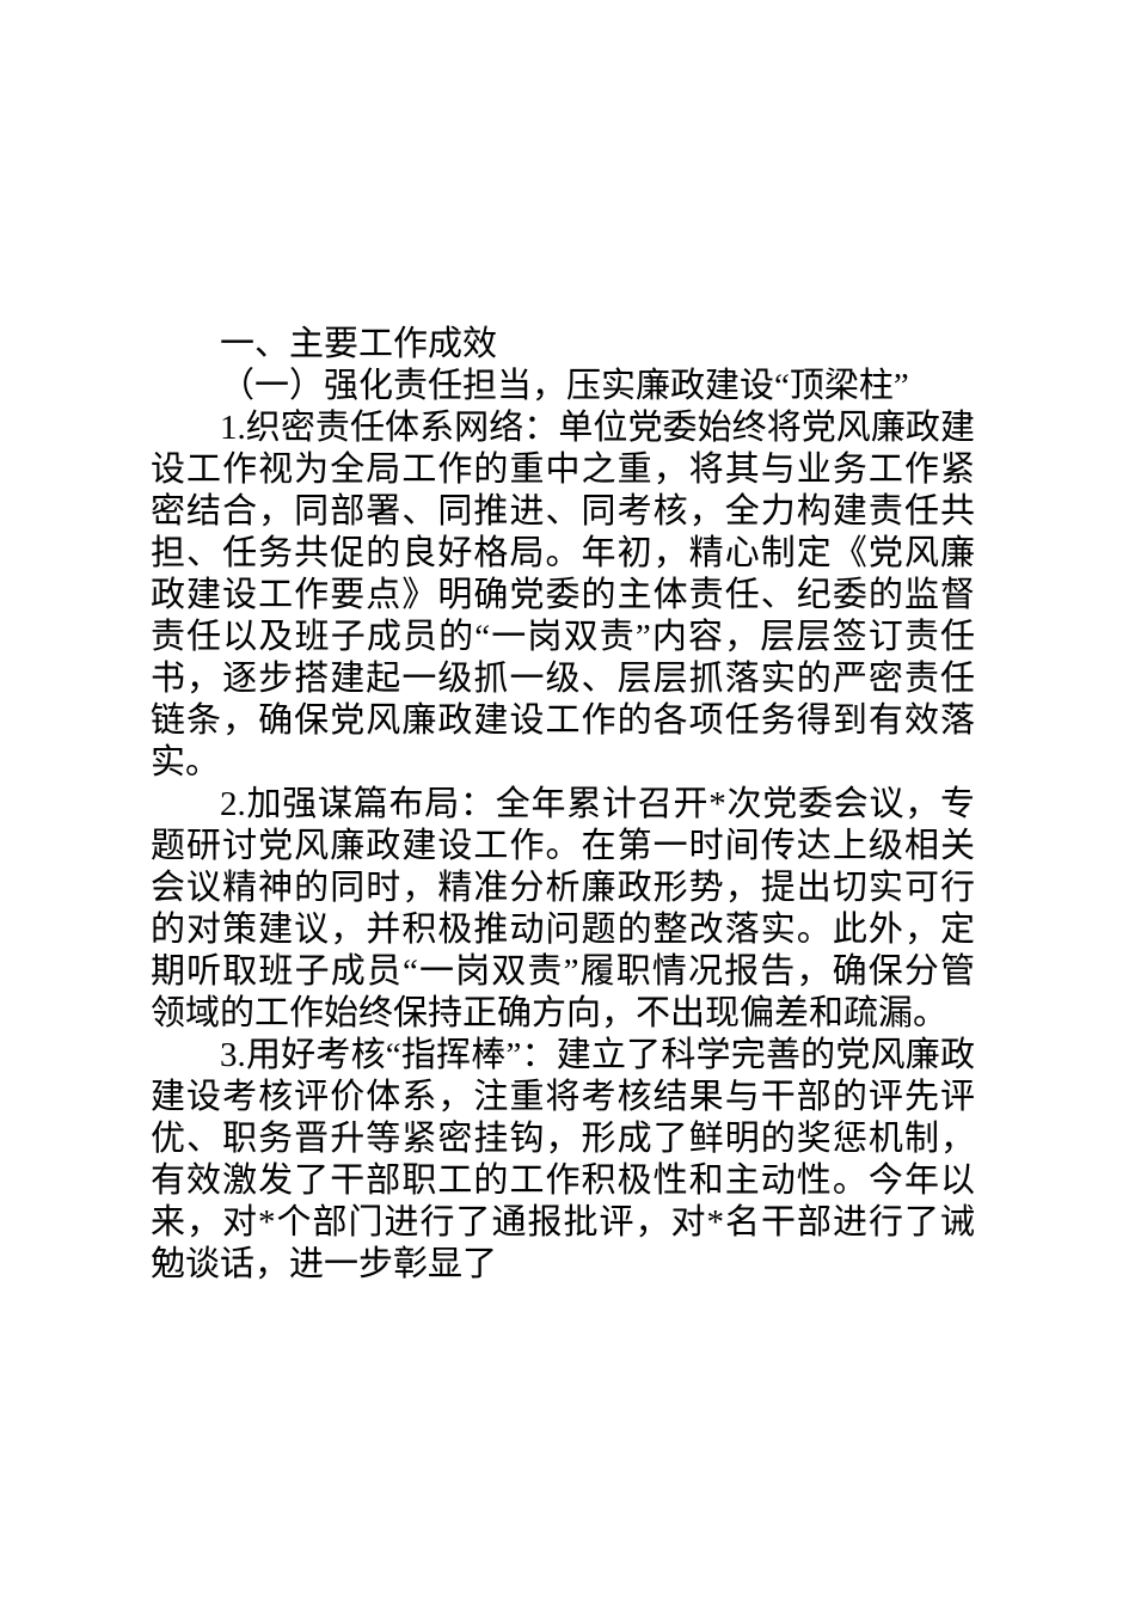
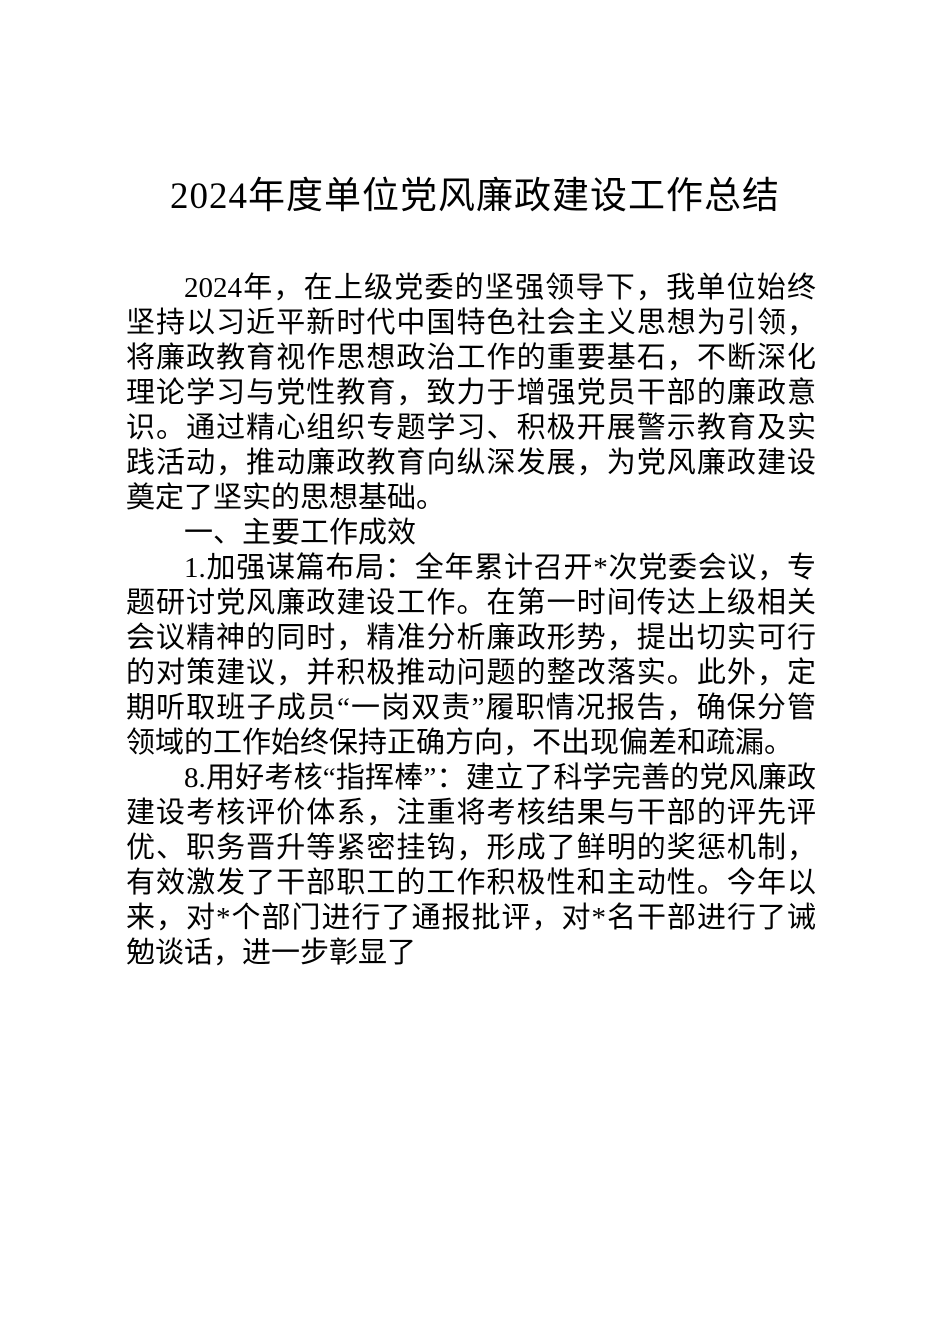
+ 2024年度单位党风廉政建设工作总结
+ 2024年，在上级党委的坚强领导下，我单位始终坚持以习近平新时代中国特色社会主义思想为引领，将廉政教育视作思想政治工作的重要基石，不断深化理论学习与党性教育，致力于增强党员干部的廉政意识。通过精心组织专题学习、积极开展警示教育及实践活动，推动廉政教育向纵深发展，为党风廉政建设奠定了坚实的思想基础。
  一、主要工作成效
- （一）强化责任担当，压实廉政建设“顶梁柱”
- 1.织密责任体系网络：单位党委始终将党风廉政建设工作视为全局工作的重中之重，将其与业务工作紧密结合，同部署、同推进、同考核，全力构建责任共担、任务共促的良好格局。年初，精心制定《党风廉政建设工作要点》明确党委的主体责任、纪委的监督责任以及班子成员的“一岗双责”内容，层层签订责任书，逐步搭建起一级抓一级、层层抓落实的严密责任链条，确保党风廉政建设工作的各项任务得到有效落实。
- 2.加强谋篇布局：全年累计召开*次党委会议，专题研讨党风廉政建设工作。在第一时间传达上级相关会议精神的同时，精准分析廉政形势，提出切实可行的对策建议，并积极推动问题的整改落实。此外，定期听取班子成员“一岗双责”履职情况报告，确保分管领域的工作始终保持正确方向，不出现偏差和疏漏。
+ 1.加强谋篇布局：全年累计召开*次党委会议，专题研讨党风廉政建设工作。在第一时间传达上级相关会议精神的同时，精准分析廉政形势，提出切实可行的对策建议，并积极推动问题的整改落实。此外，定期听取班子成员“一岗双责”履职情况报告，确保分管领域的工作始终保持正确方向，不出现偏差和疏漏。
- 3.用好考核“指挥棒”：建立了科学完善的党风廉政建设考核评价体系，注重将考核结果与干部的评先评优、职务晋升等紧密挂钩，形成了鲜明的奖惩机制，有效激发了干部职工的工作积极性和主动性。今年以来，对*个部门进行了通报批评，对*名干部进行了诫勉谈话，进一步彰显了
+ 8.用好考核“指挥棒”：建立了科学完善的党风廉政建设考核评价体系，注重将考核结果与干部的评先评优、职务晋升等紧密挂钩，形成了鲜明的奖惩机制，有效激发了干部职工的工作积极性和主动性。今年以来，对*个部门进行了通报批评，对*名干部进行了诫勉谈话，进一步彰显了
